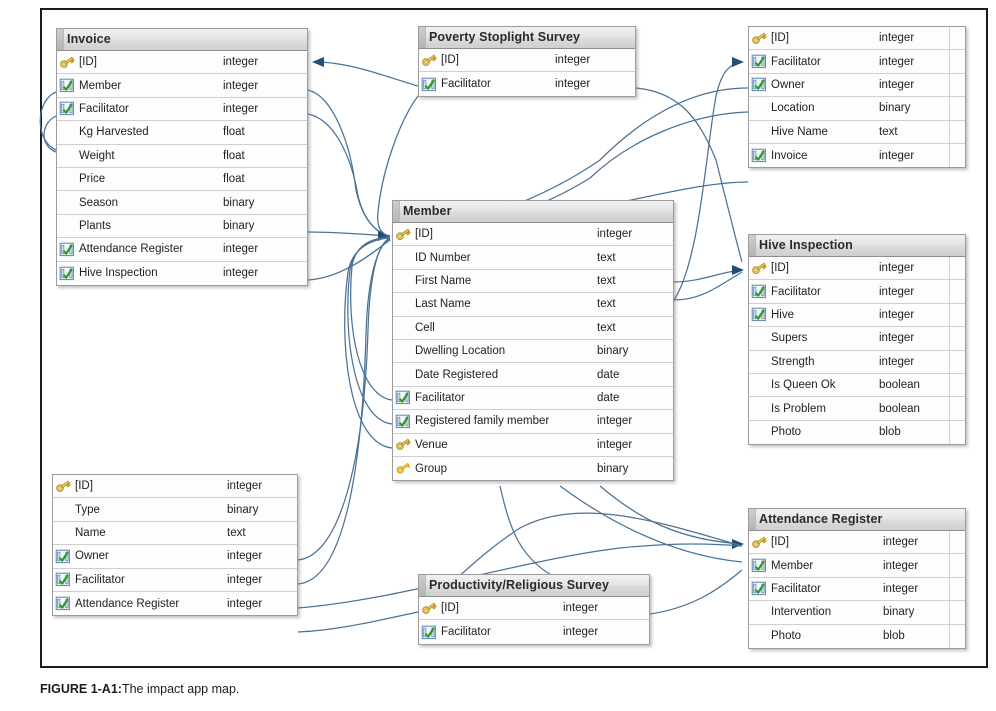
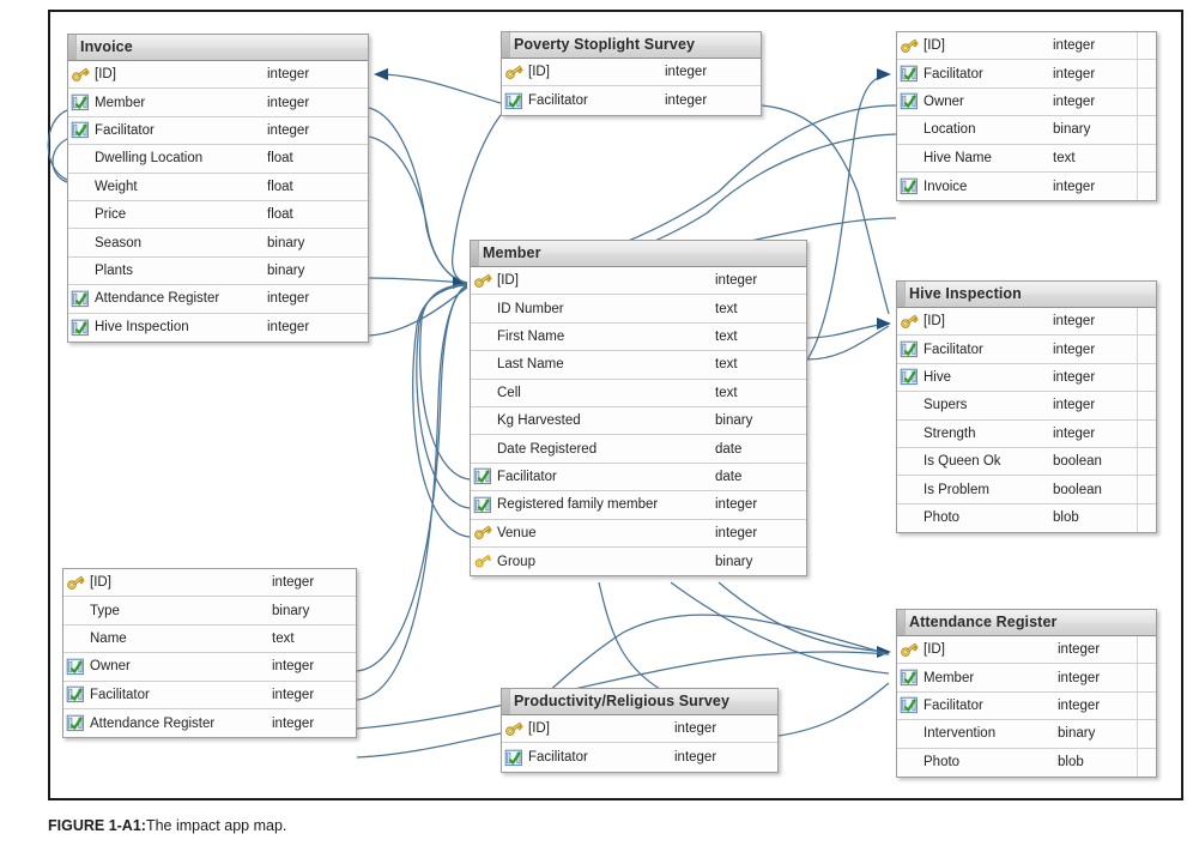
  Invoice
  [ID]
  integer
  Member
  integer
  Facilitator
  integer
- Kg Harvested
+ Dwelling Location
  float
  Weight
  float
  Price
  float
  Season
  binary
  Plants
  binary
  Attendance Register
  integer
  Hive Inspection
  integer
  Poverty Stoplight Survey
  [ID]
  integer
  Facilitator
  integer
  [ID]
  integer
  Facilitator
  integer
  Owner
  integer
  Location
  binary
  Hive Name
  text
  Invoice
  integer
  Member
  [ID]
  integer
  ID Number
  text
  First Name
  text
  Last Name
  text
  Cell
  text
- Dwelling Location
+ Kg Harvested
  binary
  Date Registered
  date
  Facilitator
  date
  Registered family member
  integer
  Venue
  integer
  Group
  binary
  Hive Inspection
  [ID]
  integer
  Facilitator
  integer
  Hive
  integer
  Supers
  integer
  Strength
  integer
  Is Queen Ok
  boolean
  Is Problem
  boolean
  Photo
  blob
  [ID]
  integer
  Type
  binary
  Name
  text
  Owner
  integer
  Facilitator
  integer
  Attendance Register
  integer
  Attendance Register
  [ID]
  integer
  Member
  integer
  Facilitator
  integer
  Intervention
  binary
  Photo
  blob
  Productivity/Religious Survey
  [ID]
  integer
  Facilitator
  integer
  FIGURE 1-A1:The impact app map.
